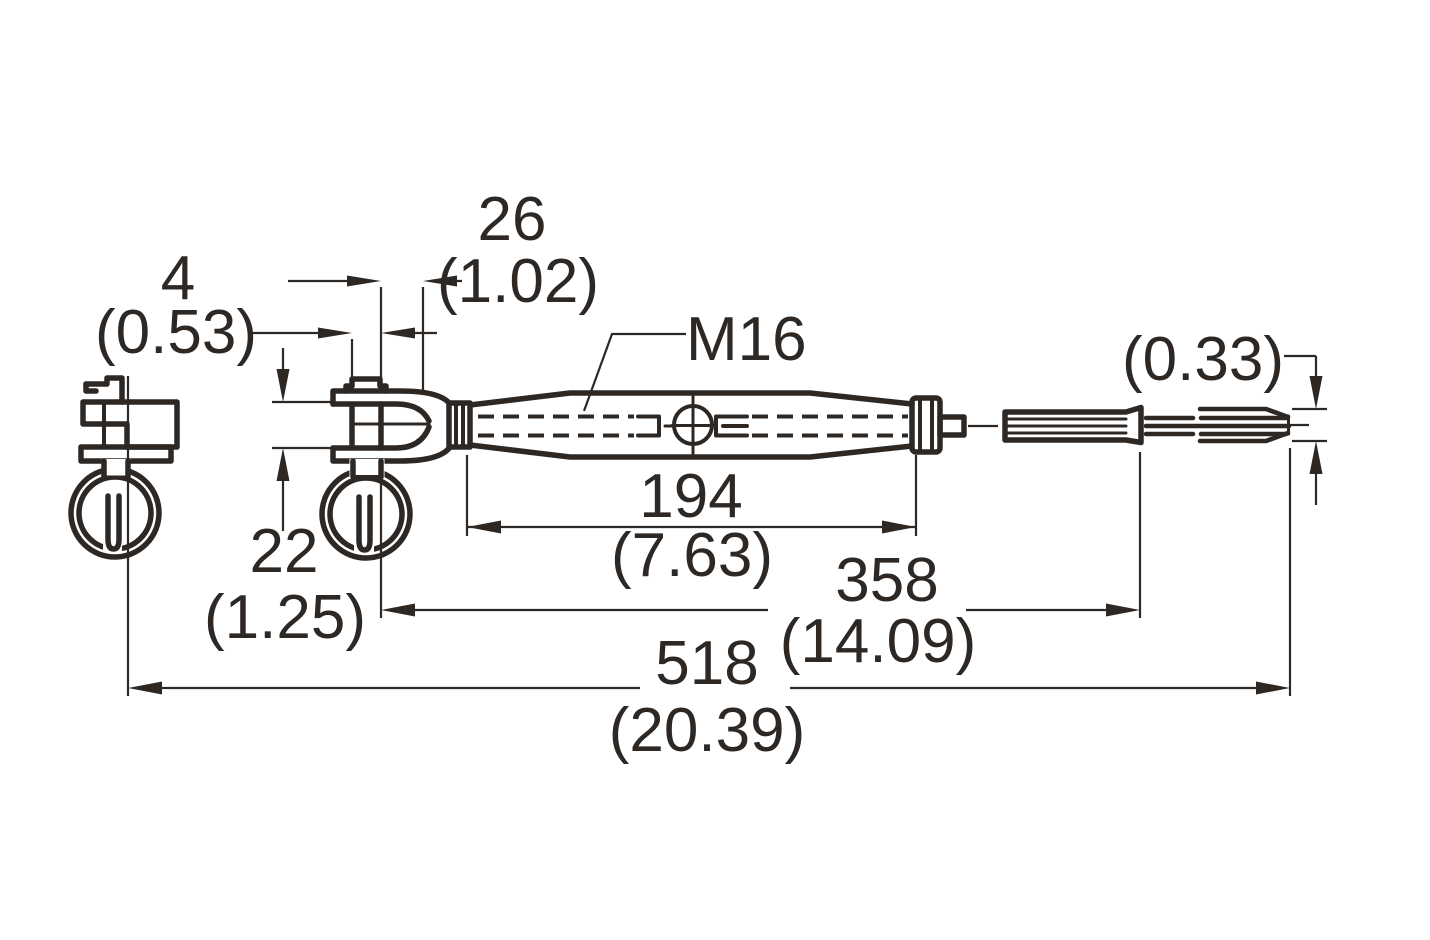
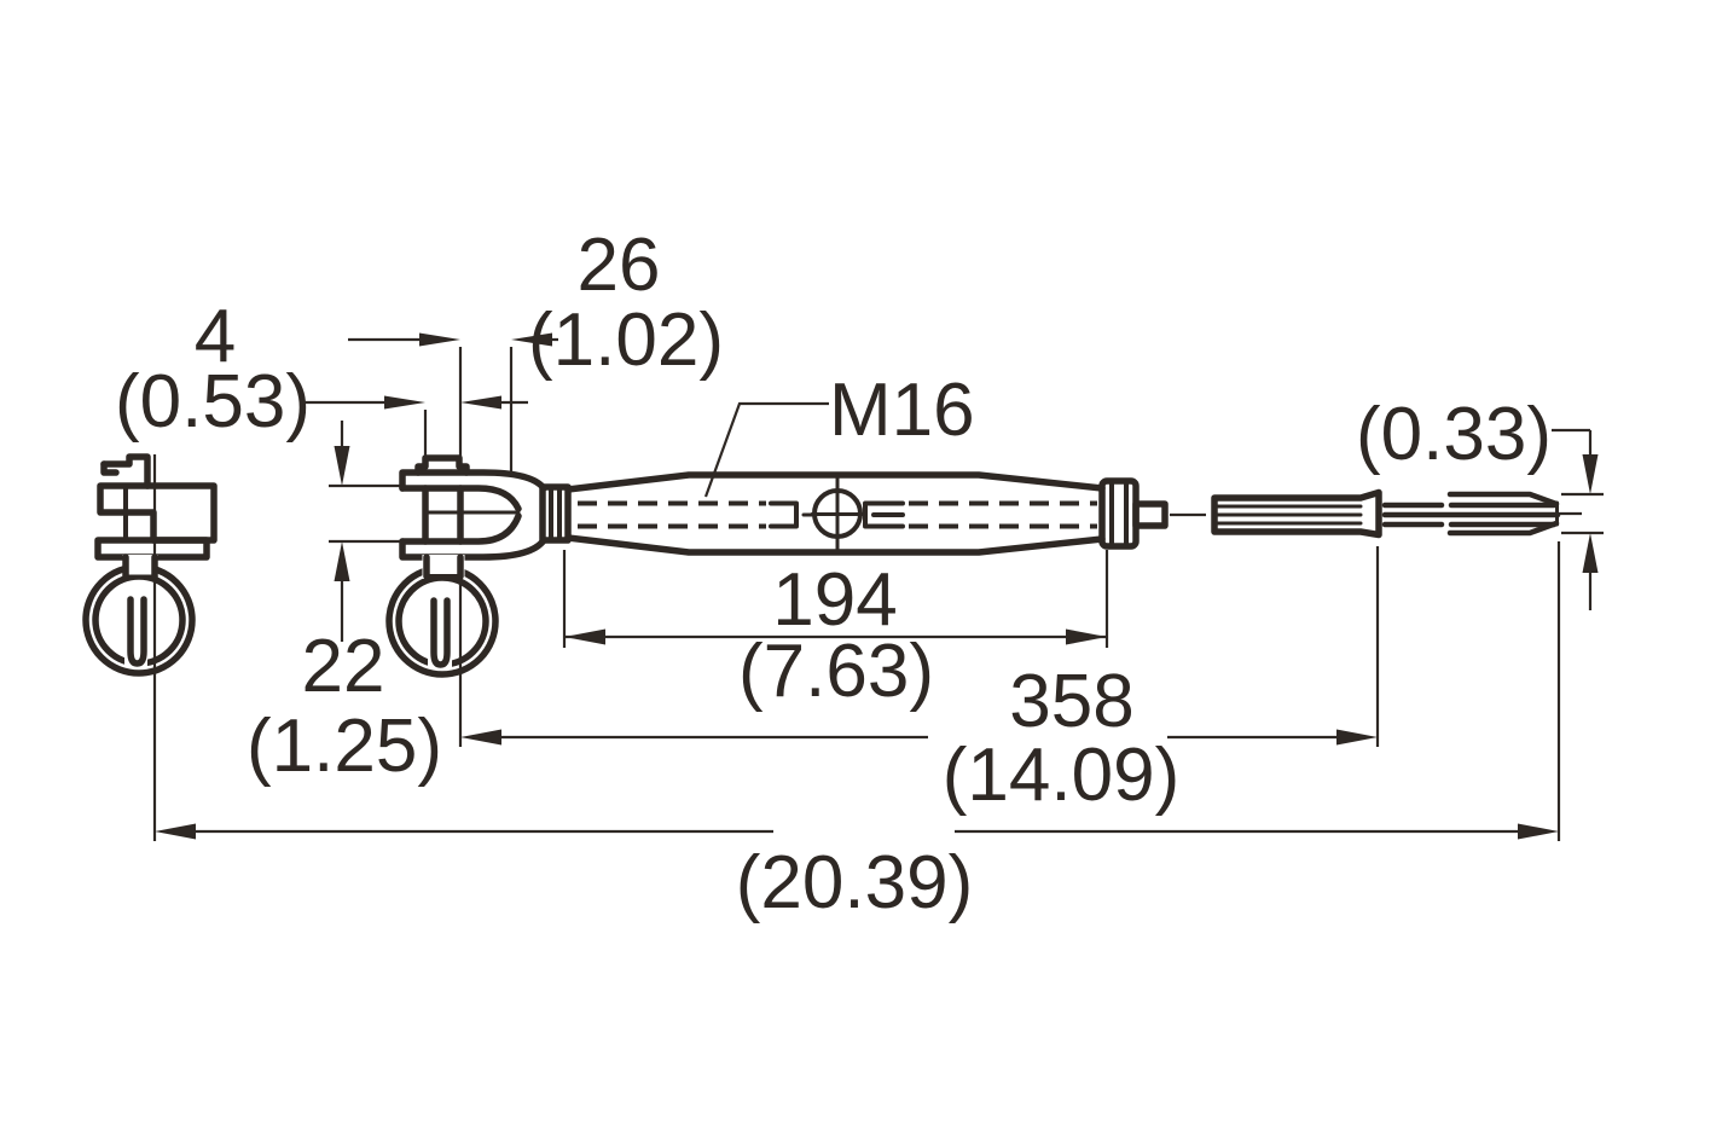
  4
  (0.53)
  26
  (1.02)
  22
  (1.25)
  M16
  194
  (7.63)
  358
  (14.09)
- 518
  (20.39)
  (0.33)
